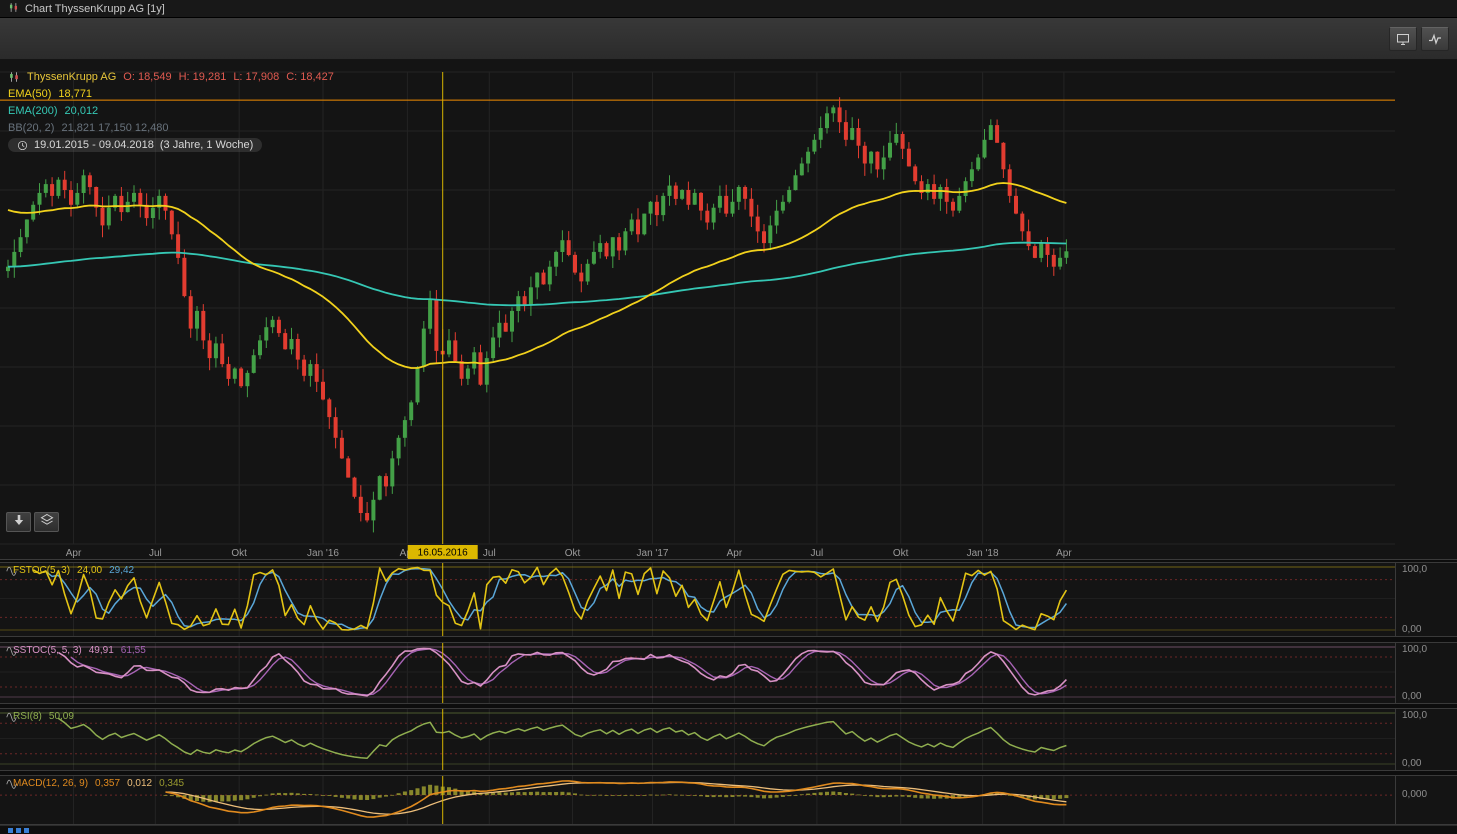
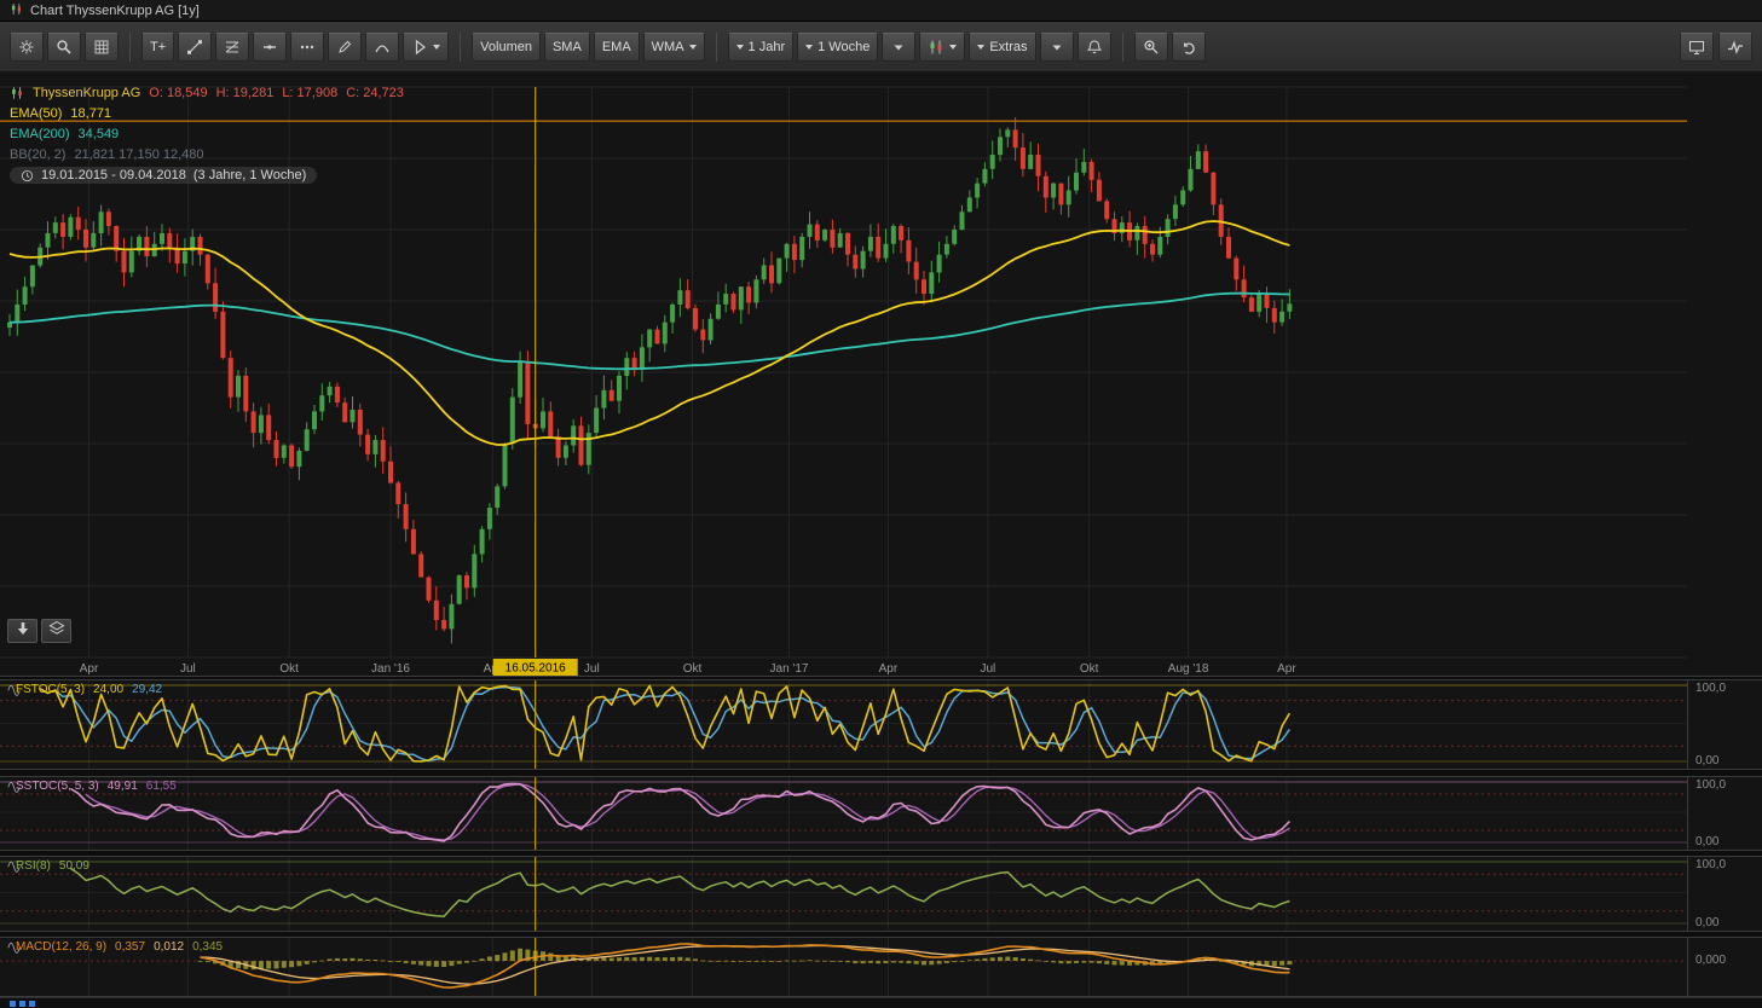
  Chart ThyssenKrupp AG [1y]
+ T+
+ Volumen
+ SMA
+ EMA
+ WMA
+ 1 Jahr
+ 1 Woche
+ Extras
  Apr
  Jul
  Okt
  Jan '16
  Jul
  Okt
  Jan '17
  Apr
  Jul
  Okt
- Jan '18
+ Aug '18
  Apr
  16.05.2016
  ThyssenKrupp AG
  O: 18,549
  H: 19,281
  L: 17,908
- C: 18,427
+ C: 24,723
  EMA(50)
  18,771
  EMA(200)
- 20,012
+ 34,549
  BB(20, 2)
  21,821 17,150 12,480
  19.01.2015 - 09.04.2018
  (3 Jahre, 1 Woche)
  FSTOC(5, 3)
  24,00
  29,42
  100,0
  0,00
  SSTOC(5, 5, 3)
  49,91
  61,55
  100,0
  0,00
  RSI(8)
  50,09
  100,0
  0,00
  MACD(12, 26, 9)
  0,357
  0,012
  0,345
  0,000
